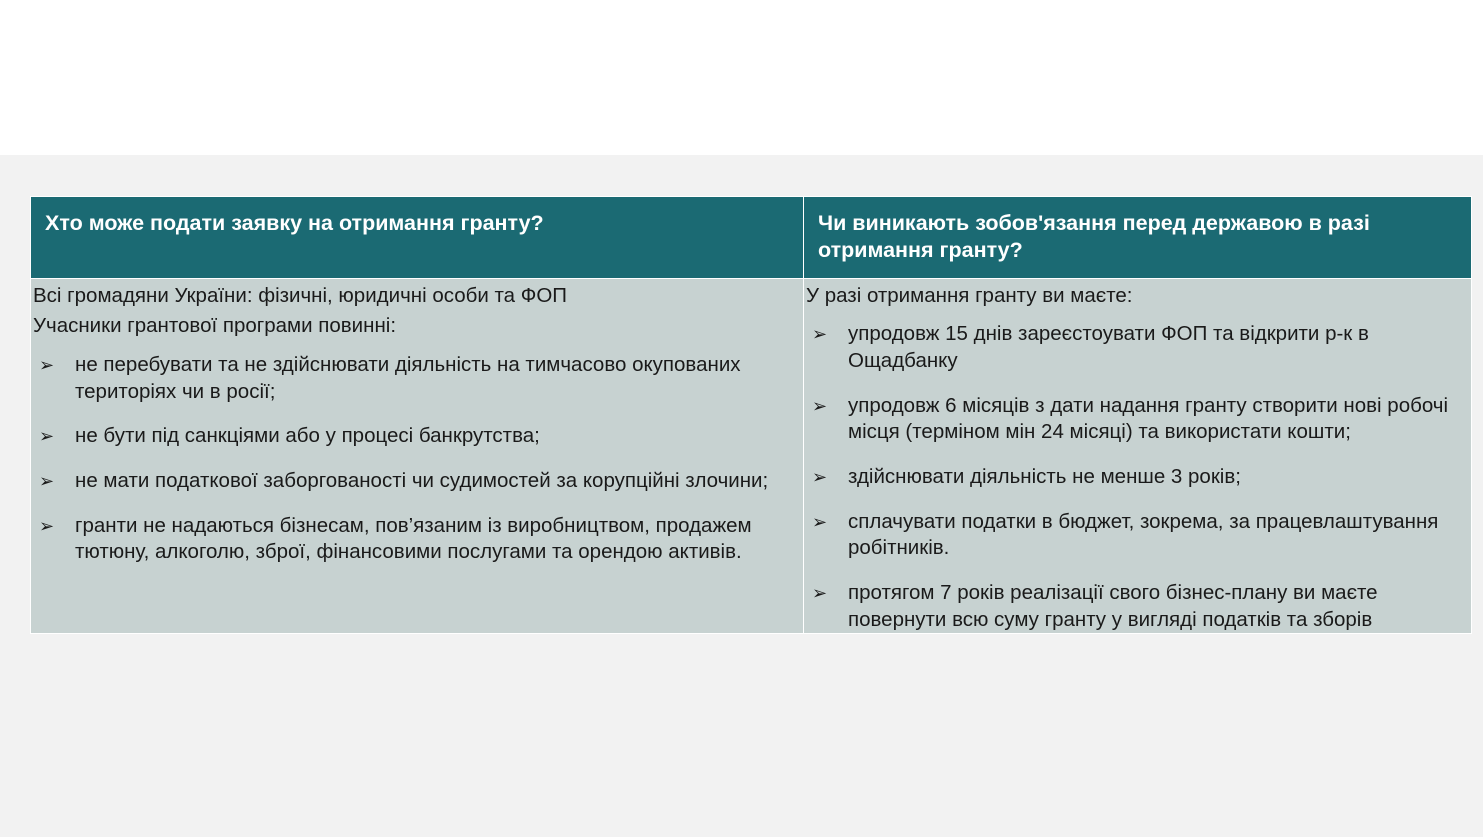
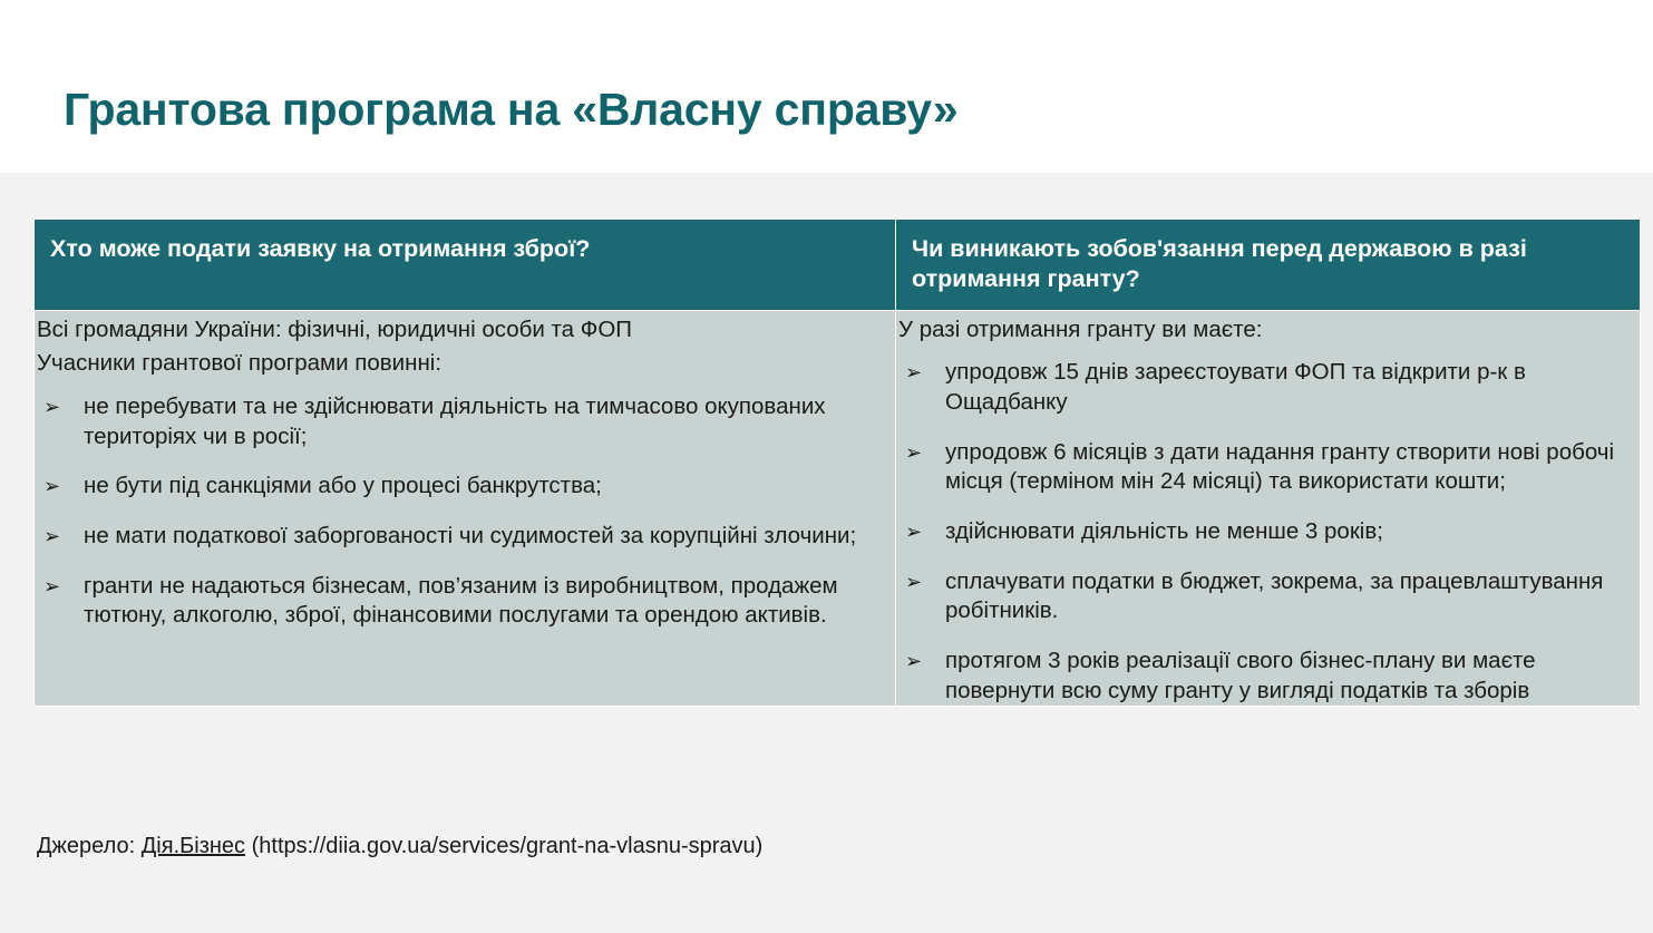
+ Грантова програма на «Власну справу»
- Хто може подати заявку на отримання гранту?	Чи виникають зобов'язання перед державою в разі отримання гранту?
+ Хто може подати заявку на отримання зброї?	Чи виникають зобов'язання перед державою в разі отримання гранту?
- Всі громадяни України: фізичні, юридичні особи та ФОП Учасники грантової програми повинні: ➢ не перебувати та не здійснювати діяльність на тимчасово окупованих територіях чи в росії; ➢ не бути під санкціями або у процесі банкрутства; ➢ не мати податкової заборгованості чи судимостей за корупційні злочини; ➢ гранти не надаються бізнесам, пов’язаним із виробництвом, продажем тютюну, алкоголю, зброї, фінансовими послугами та орендою активів.	У разі отримання гранту ви маєте: ➢ упродовж 15 днів зареєстоувати ФОП та відкрити р-к в Ощадбанку ➢ упродовж 6 місяців з дати надання гранту створити нові робочі місця (терміном мін 24 місяці) та використати кошти; ➢ здійснювати діяльність не менше 3 років; ➢ сплачувати податки в бюджет, зокрема, за працевлаштування робітників. ➢ протягом 7 років реалізації свого бізнес-плану ви маєте повернути всю суму гранту у вигляді податків та зборів
+ Всі громадяни України: фізичні, юридичні особи та ФОП Учасники грантової програми повинні: ➢ не перебувати та не здійснювати діяльність на тимчасово окупованих територіях чи в росії; ➢ не бути під санкціями або у процесі банкрутства; ➢ не мати податкової заборгованості чи судимостей за корупційні злочини; ➢ гранти не надаються бізнесам, пов’язаним із виробництвом, продажем тютюну, алкоголю, зброї, фінансовими послугами та орендою активів.	У разі отримання гранту ви маєте: ➢ упродовж 15 днів зареєстоувати ФОП та відкрити р-к в Ощадбанку ➢ упродовж 6 місяців з дати надання гранту створити нові робочі місця (терміном мін 24 місяці) та використати кошти; ➢ здійснювати діяльність не менше 3 років; ➢ сплачувати податки в бюджет, зокрема, за працевлаштування робітників. ➢ протягом 3 років реалізації свого бізнес-плану ви маєте повернути всю суму гранту у вигляді податків та зборів
+ Джерело: Дія.Бізнес (https://diia.gov.ua/services/grant-na-vlasnu-spravu)
